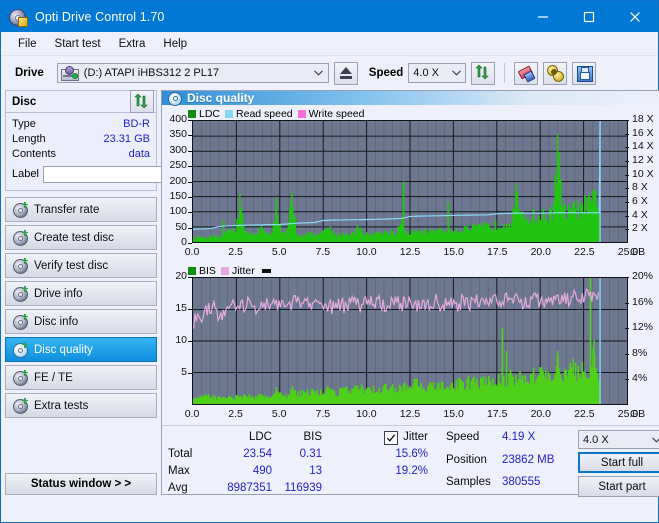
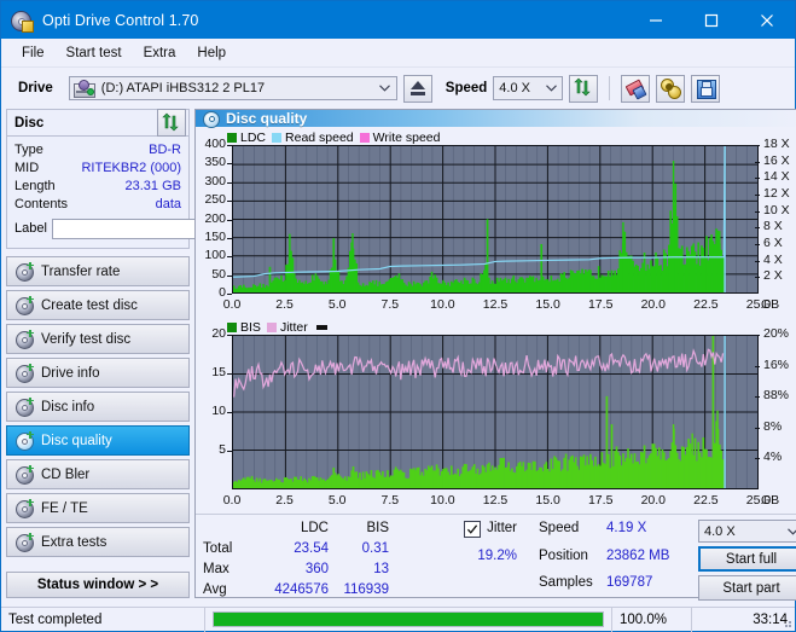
  Opti Drive Control 1.70
  File
  Start test
  Extra
  Help
  Drive
  (D:) ATAPI iHBS312 2 PL17
  Speed
  4.0 X
  Disc
  Type
  BD-R
+ MID
+ RITEKBR2 (000)
  Length
  23.31 GB
  Contents
  data
  Label
  Transfer rate
  Create test disc
  Verify test disc
  Drive info
  Disc info
  Disc quality
+ CD Bler
  FE / TE
  Extra tests
  Status window > >
  Disc quality
  LDC
  Read speed
  Write speed
  400
  350
  300
  250
  200
  150
  100
  50
  0
  18 X
  16 X
  14 X
  12 X
  10 X
  8 X
  6 X
  4 X
  2 X
  0.0
  2.5
  5.0
  7.5
  10.0
  12.5
  15.0
  17.5
  20.0
  22.5
  25.0
  GB
  BIS
  Jitter
  20
  15
  10
  5
  20%
  16%
- 12%
+ 88%
  8%
  4%
  0.0
  2.5
  5.0
  7.5
  10.0
  12.5
  15.0
  17.5
  20.0
  22.5
  25.0
  GB
  LDC
  BIS
  Total
  23.54
  0.31
  Max
- 490
+ 360
  13
  Avg
- 8987351
+ 4246576
  116939
  Jitter
- 15.6%
  19.2%
  Speed
  4.19 X
  Position
  23862 MB
  Samples
- 380555
+ 169787
  4.0 X
  Start full
  Start part
+ Test completed
+ 100.0%
+ 33:14
